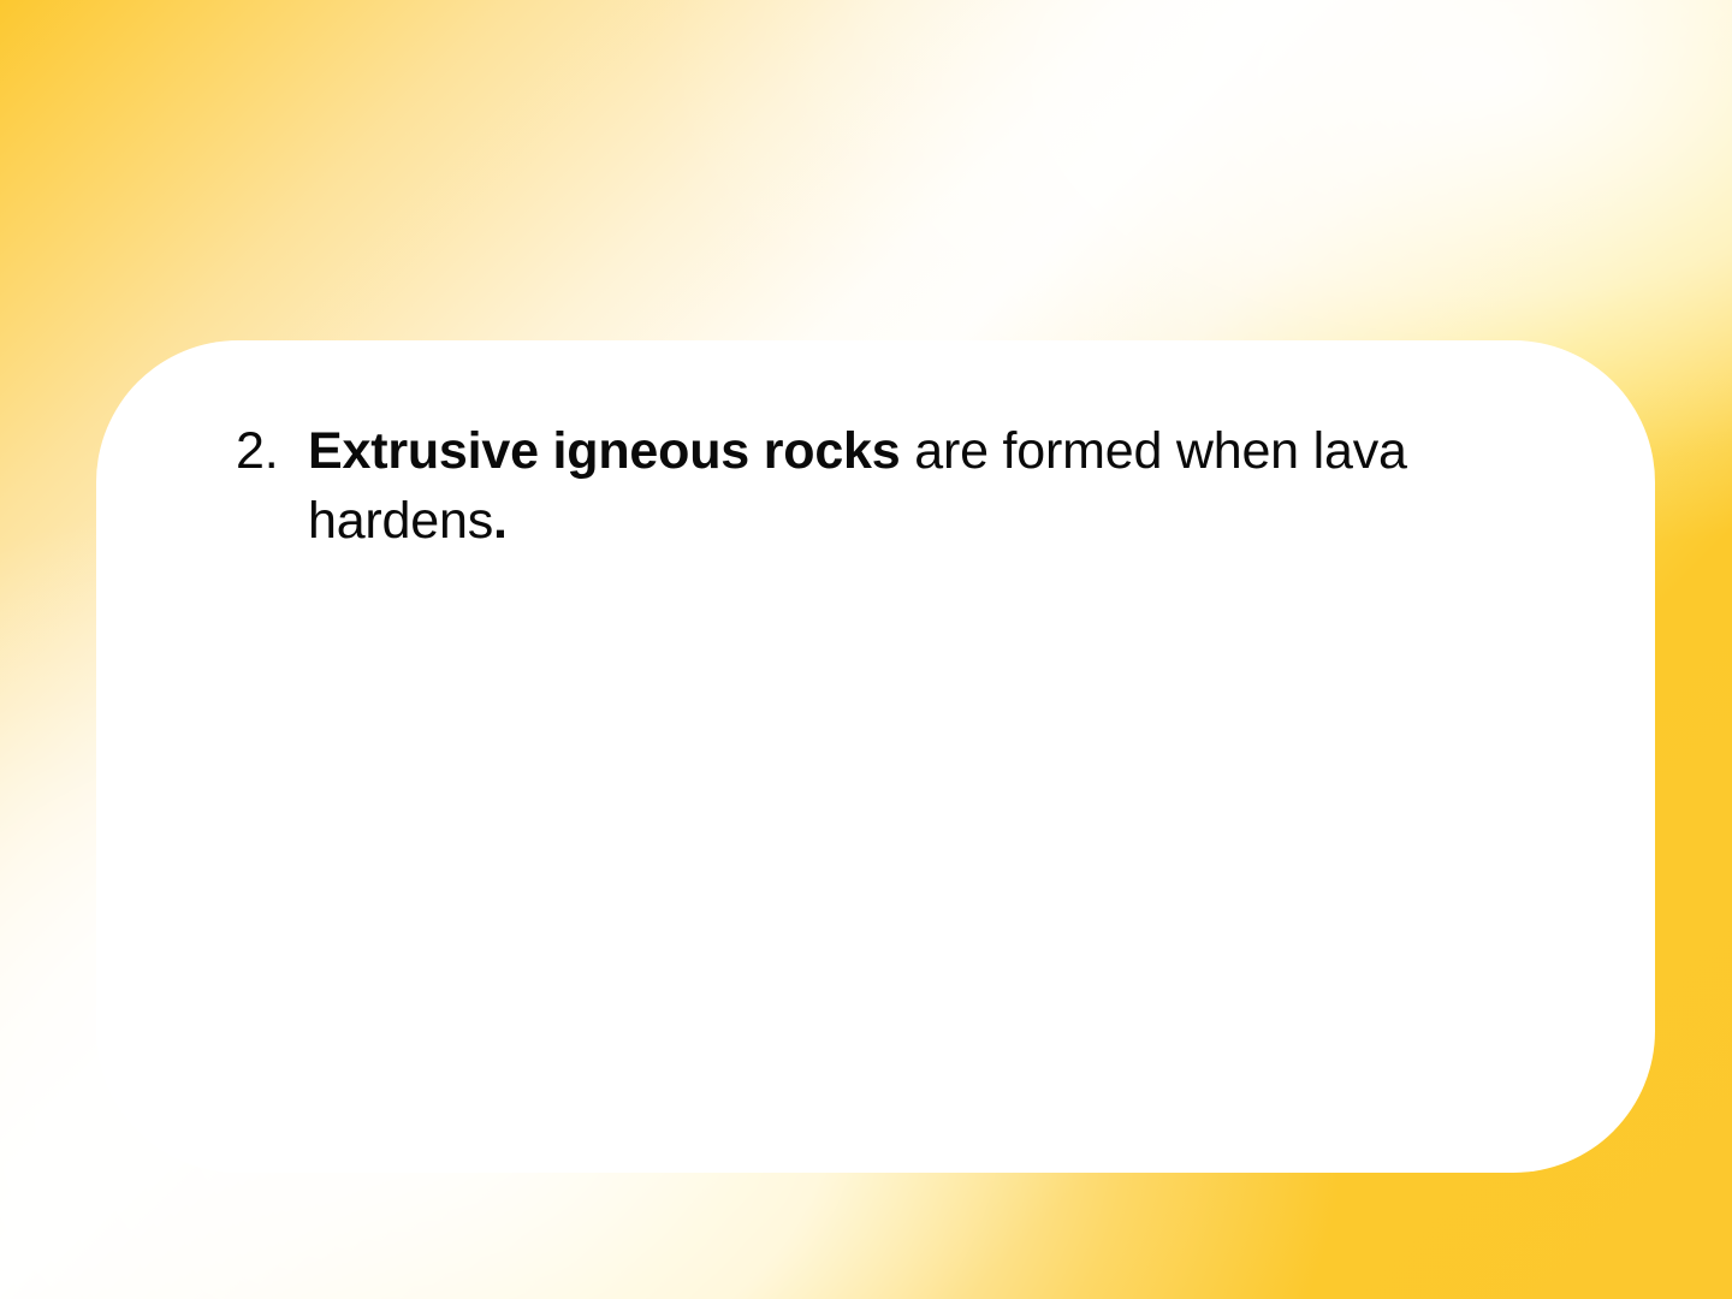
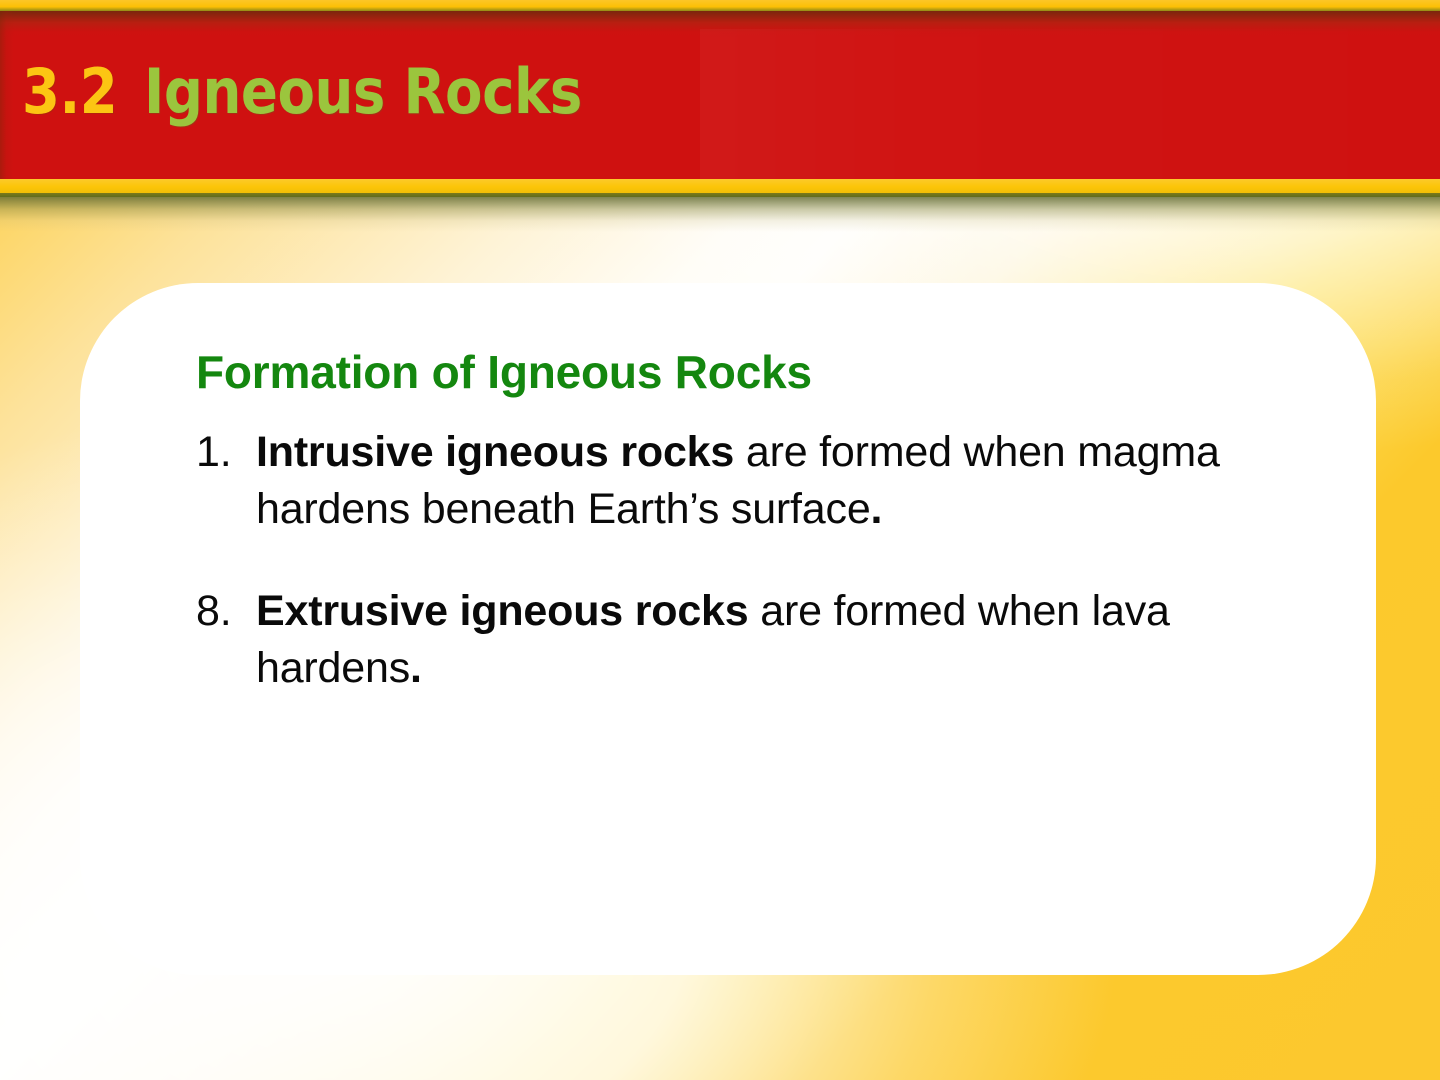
+ 3.2
+ Igneous Rocks
+ Formation of Igneous Rocks
+ 1.
+ Intrusive igneous rocks are formed when magma hardens beneath Earth’s surface.
- 2.
+ 8.
  Extrusive igneous rocks are formed when lava hardens.
